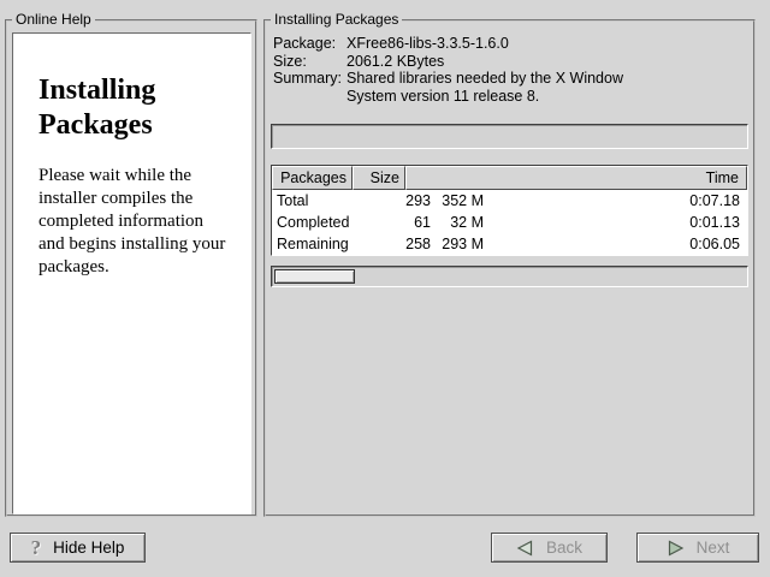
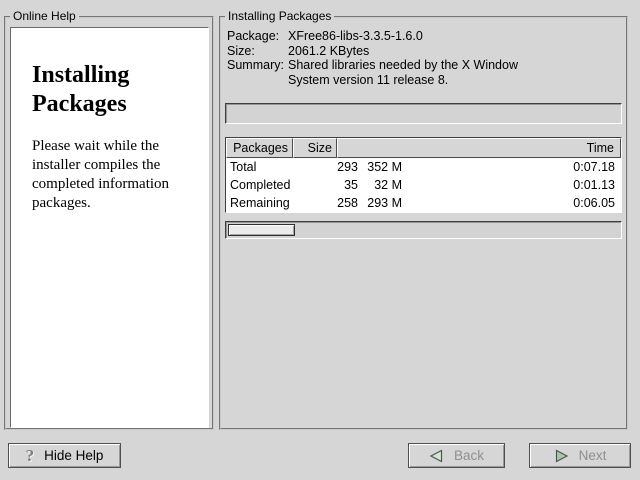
  Online Help
  Installing
  Packages
  Please wait while the
  installer compiles the
  completed information
- and begins installing your
  packages.
  Installing Packages
  Package:
  XFree86-libs-3.3.5-1.6.0
  Size:
  2061.2 KBytes
  Summary:
  Shared libraries needed by the X Window
  System version 11 release 8.
  Packages
  Size
  Time
  Total
  293
  352 M
  0:07.18
  Completed
- 61
+ 35
  32 M
  0:01.13
  Remaining
  258
  293 M
  0:06.05
  ?
  Hide Help
  Back
  Next
